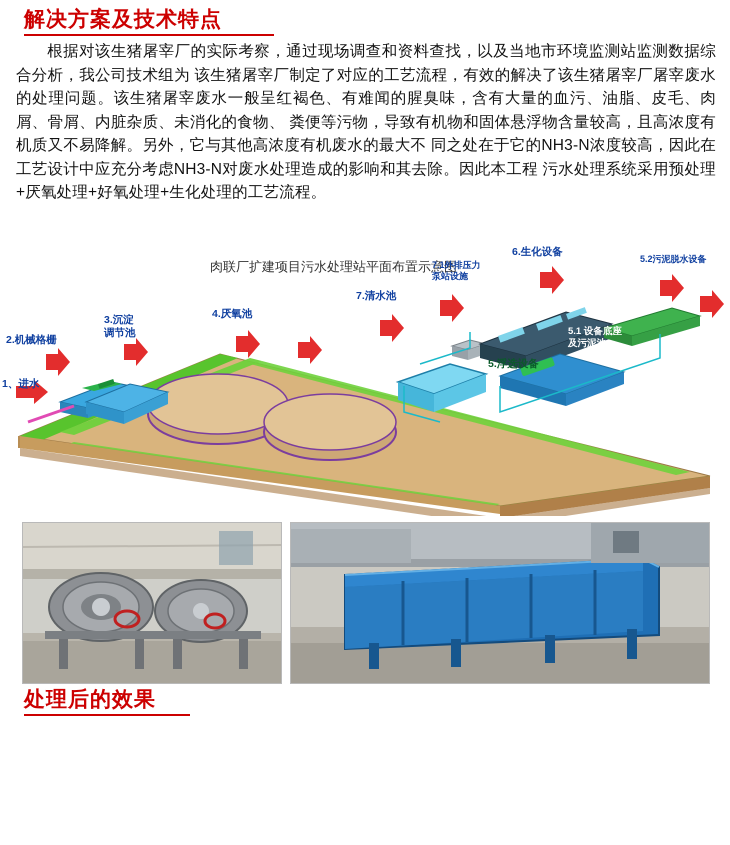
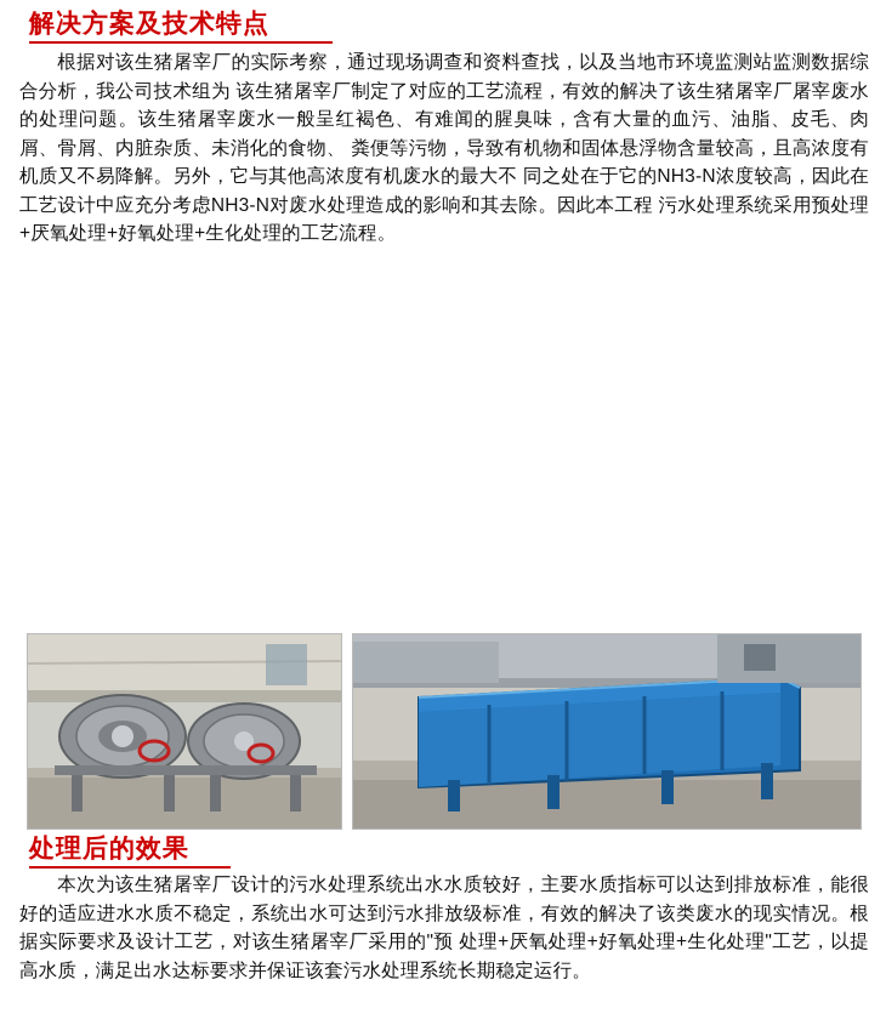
  解决方案及技术特点
  根据对该生猪屠宰厂的实际考察，通过现场调查和资料查找，以及当地市环境监测站监测数据综合分析，我公司技术组为 该生猪屠宰厂制定了对应的工艺流程，有效的解决了该生猪屠宰厂屠宰废水的处理问题。该生猪屠宰废水一般呈红褐色、有难闻的腥臭味，含有大量的血污、油脂、皮毛、肉屑、骨屑、内脏杂质、未消化的食物、 粪便等污物，导致有机物和固体悬浮物含量较高，且高浓度有机质又不易降解。另外，它与其他高浓度有机废水的最大不 同之处在于它的NH3-N浓度较高，因此在工艺设计中应充分考虑NH3-N对废水处理造成的影响和其去除。因此本工程 污水处理系统采用预处理+厌氧处理+好氧处理+生化处理的工艺流程。
- 肉联厂扩建项目污水处理站平面布置示意图
- 1、进水
- 2.机械格栅
- 3.沉淀
- 调节池
- 4.厌氧池
- 7.清水池
- 7.1外排压力
- 泵站设施
- 6.生化设备
- 5.2污泥脱水设备
- 5.1 设备底座
- 及污泥池
- 5.浮选设备
  处理后的效果
+ 本次为该生猪屠宰厂设计的污水处理系统出水水质较好，主要水质指标可以达到排放标准，能很好的适应进水水质不稳定，系统出水可达到污水排放级标准，有效的解决了该类废水的现实情况。根据实际要求及设计工艺，对该生猪屠宰厂采用的"预 处理+厌氧处理+好氧处理+生化处理"工艺，以提高水质，满足出水达标要求并保证该套污水处理系统长期稳定运行。
